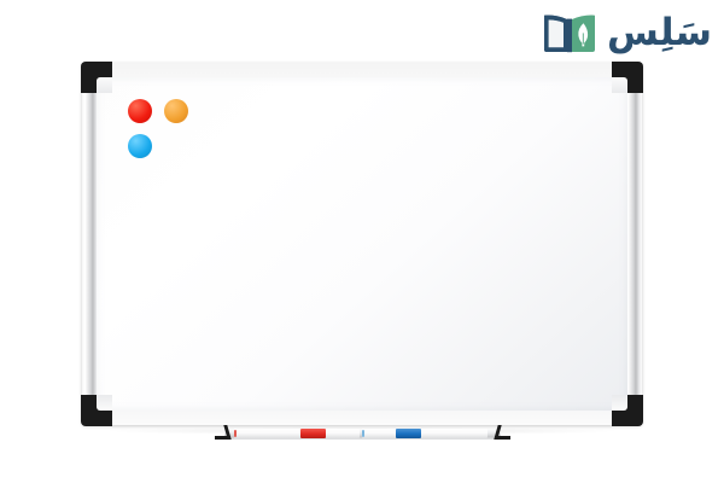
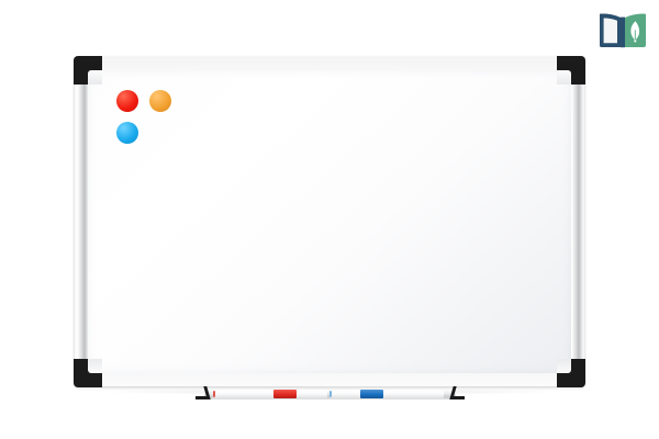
- سَلِس
